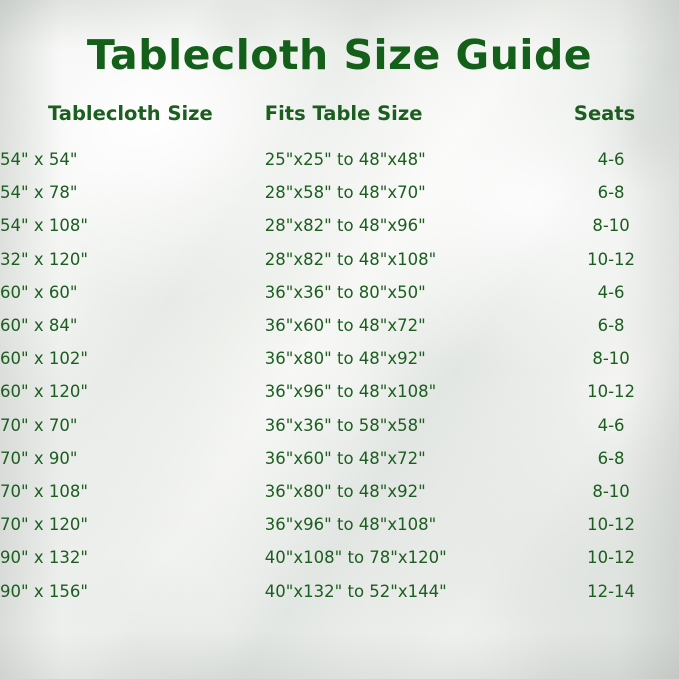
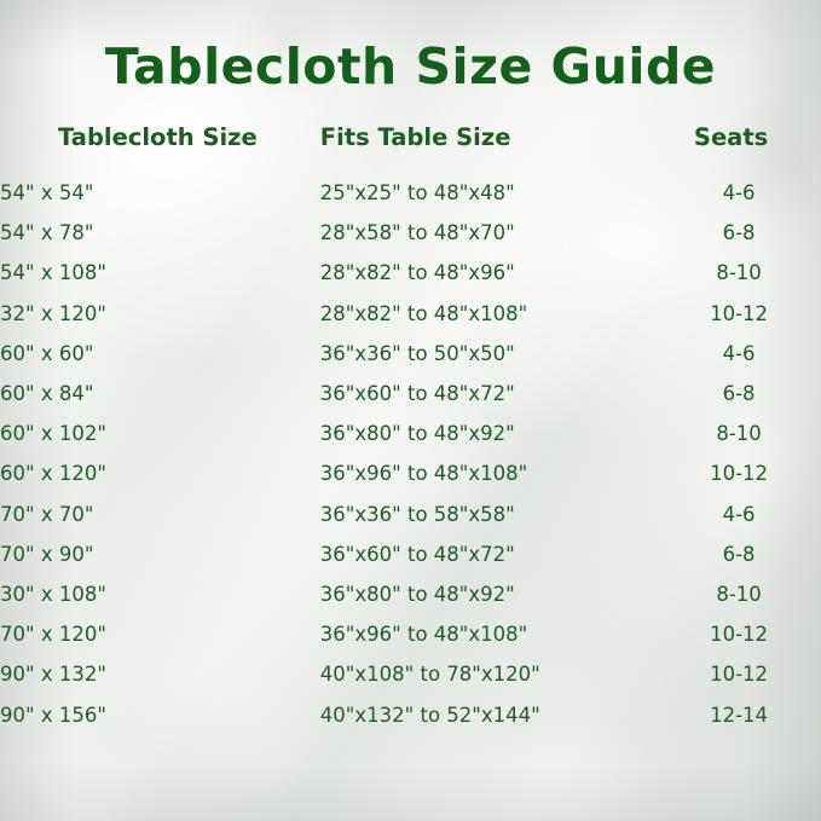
  Tablecloth Size Guide
  Tablecloth Size	Fits Table Size	Seats
  54" x 54"	25"x25" to 48"x48"	4-6
  54" x 78"	28"x58" to 48"x70"	6-8
  54" x 108"	28"x82" to 48"x96"	8-10
  32" x 120"	28"x82" to 48"x108"	10-12
- 60" x 60"	36"x36" to 80"x50"	4-6
+ 60" x 60"	36"x36" to 50"x50"	4-6
  60" x 84"	36"x60" to 48"x72"	6-8
  60" x 102"	36"x80" to 48"x92"	8-10
  60" x 120"	36"x96" to 48"x108"	10-12
  70" x 70"	36"x36" to 58"x58"	4-6
  70" x 90"	36"x60" to 48"x72"	6-8
- 70" x 108"	36"x80" to 48"x92"	8-10
+ 30" x 108"	36"x80" to 48"x92"	8-10
  70" x 120"	36"x96" to 48"x108"	10-12
  90" x 132"	40"x108" to 78"x120"	10-12
  90" x 156"	40"x132" to 52"x144"	12-14
